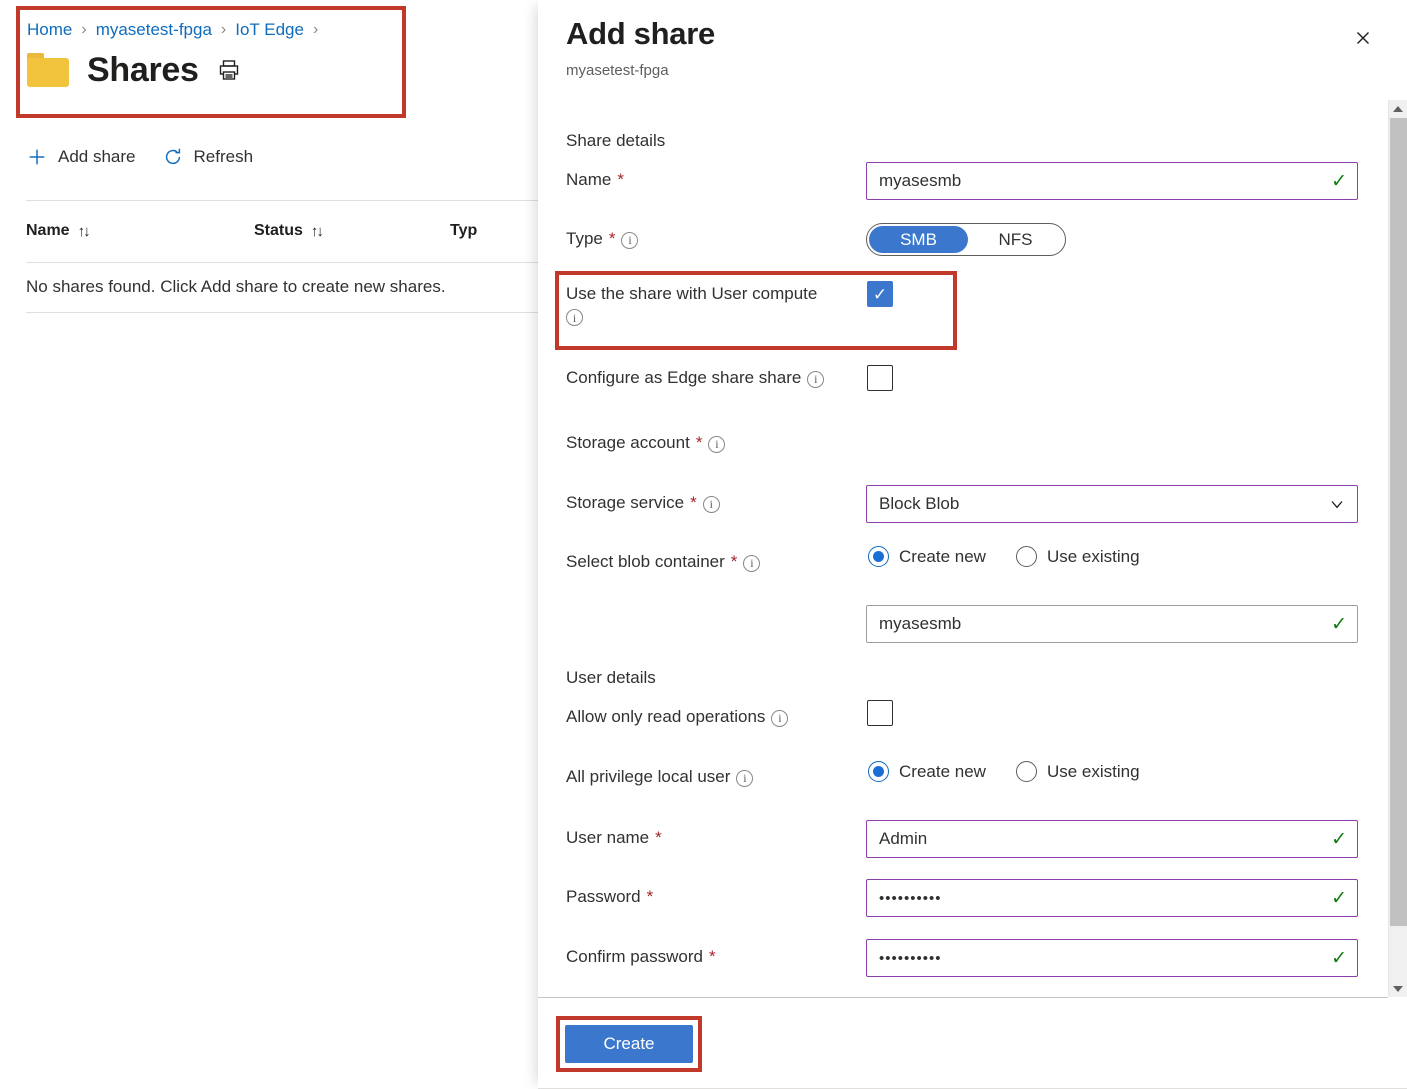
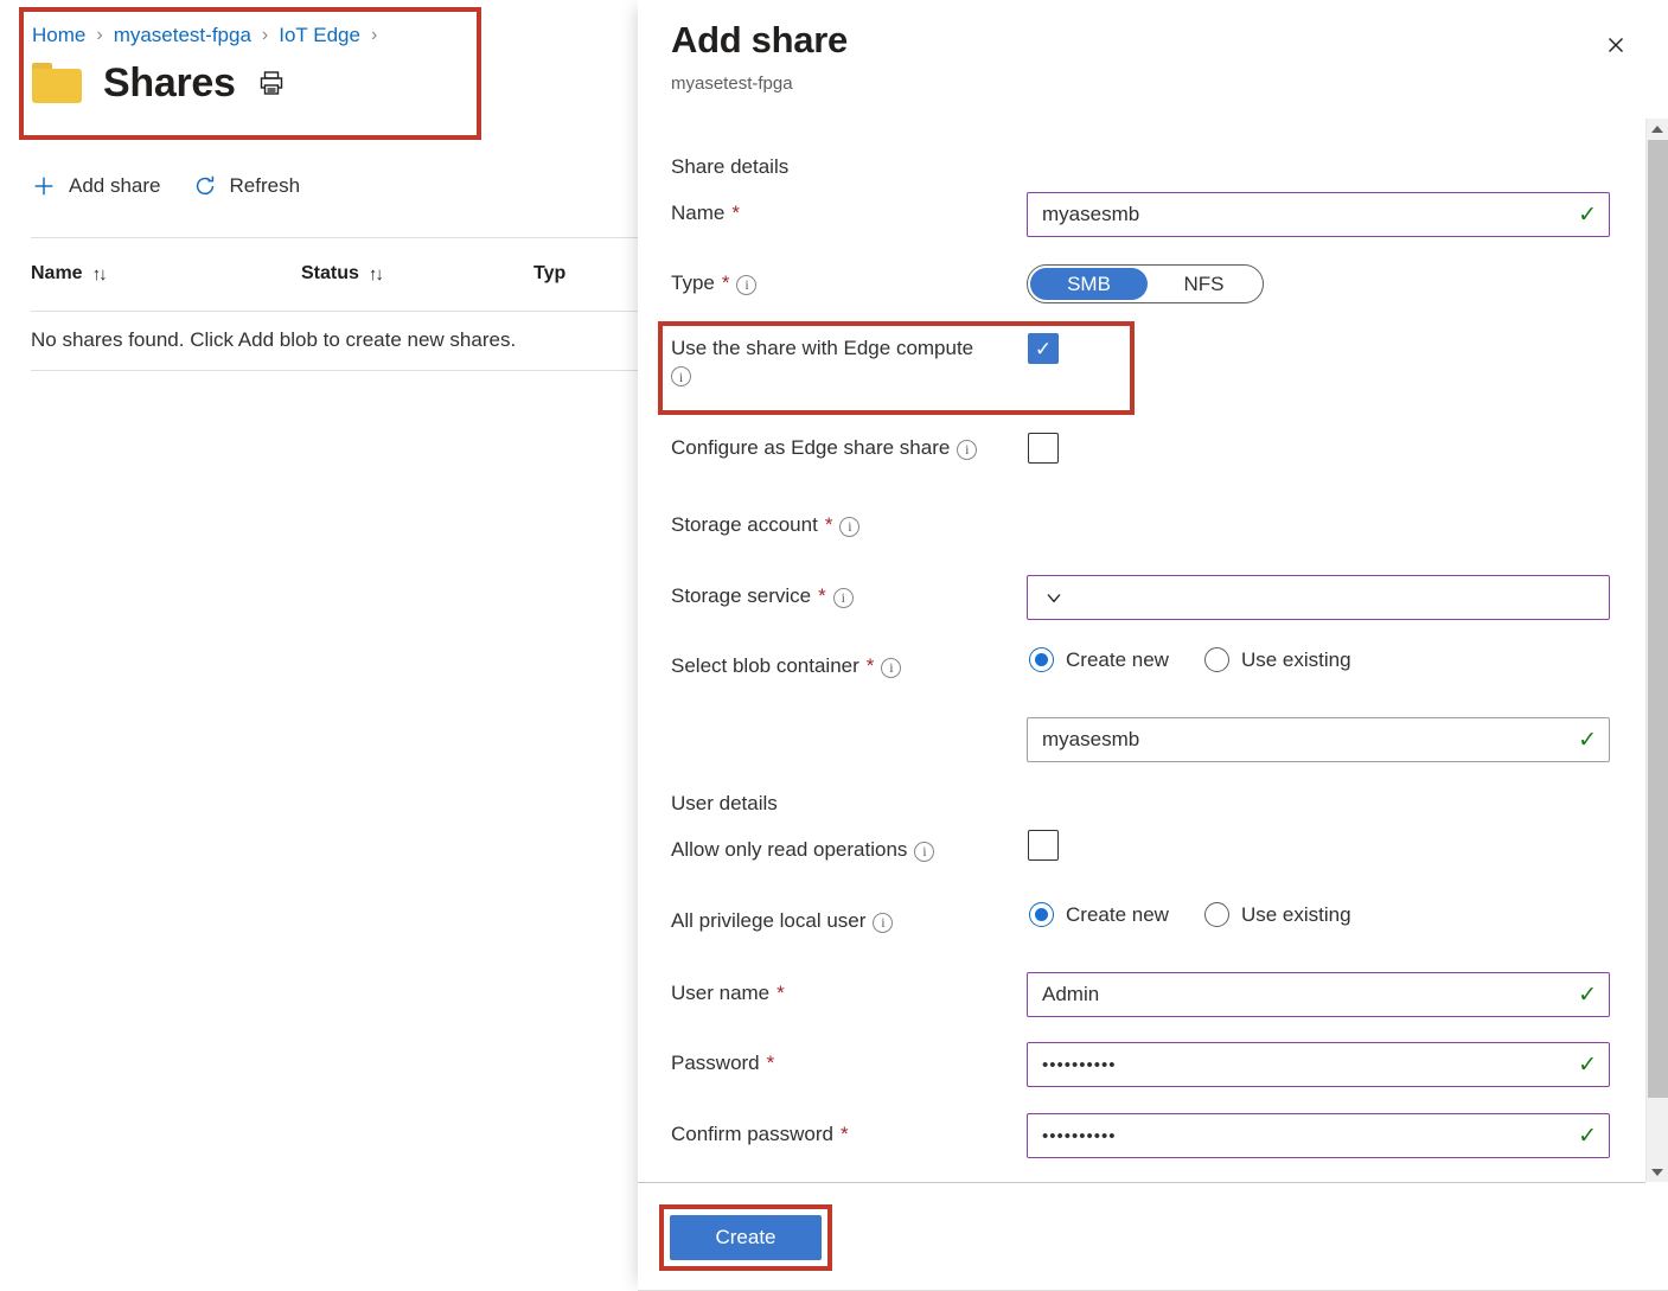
  Home
  ›
  myasetest-fpga
  ›
  IoT Edge
  ›
  Shares
  Add share
  Refresh
  Name
  ↑↓
  Status
  ↑↓
  Typ
- No shares found. Click Add share to create new shares.
+ No shares found. Click Add blob to create new shares.
  Add share
  myasetest-fpga
  Share details
  Name
  *
  myasesmb
  ✓
  Type
  *
  i
  SMB
  NFS
- Use the share with User compute
+ Use the share with Edge compute
  i
  ✓
  Configure as Edge share share
  i
  Storage account
  *
  i
  Storage service
  *
  i
- Block Blob
  Select blob container
  *
  i
  Create new
  Use existing
  myasesmb
  ✓
  User details
  Allow only read operations
  i
  All privilege local user
  i
  Create new
  Use existing
  User name
  *
  Admin
  ✓
  Password
  *
  ••••••••••
  ✓
  Confirm password
  *
  ••••••••••
  ✓
  Create
